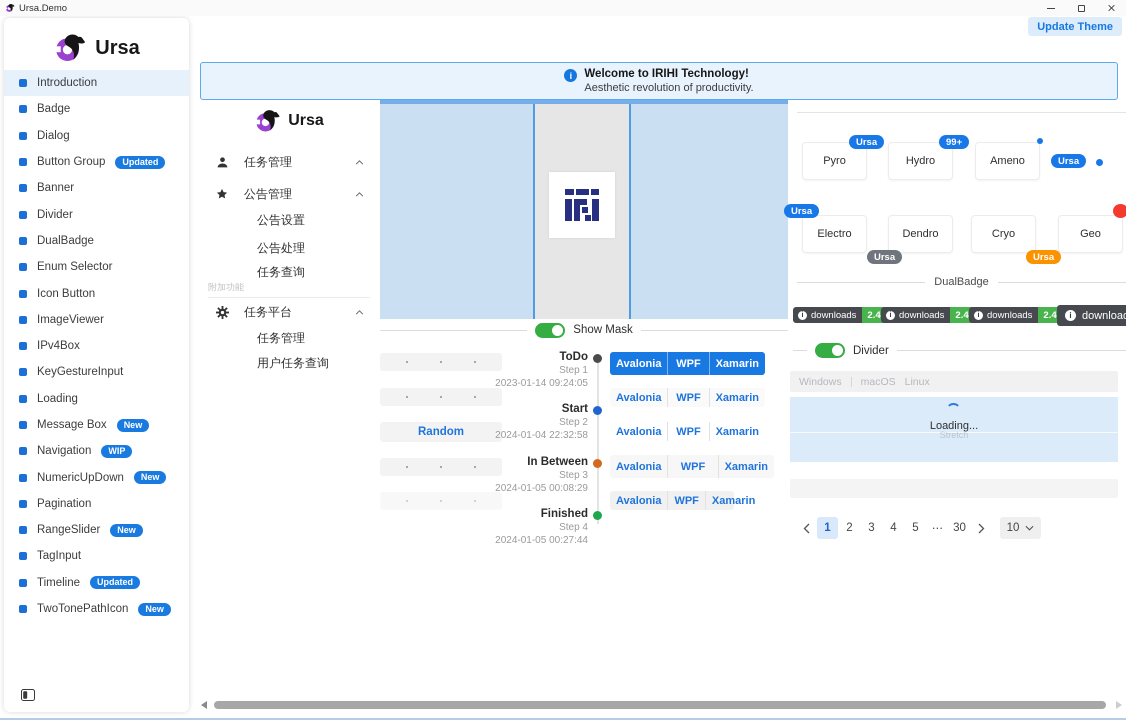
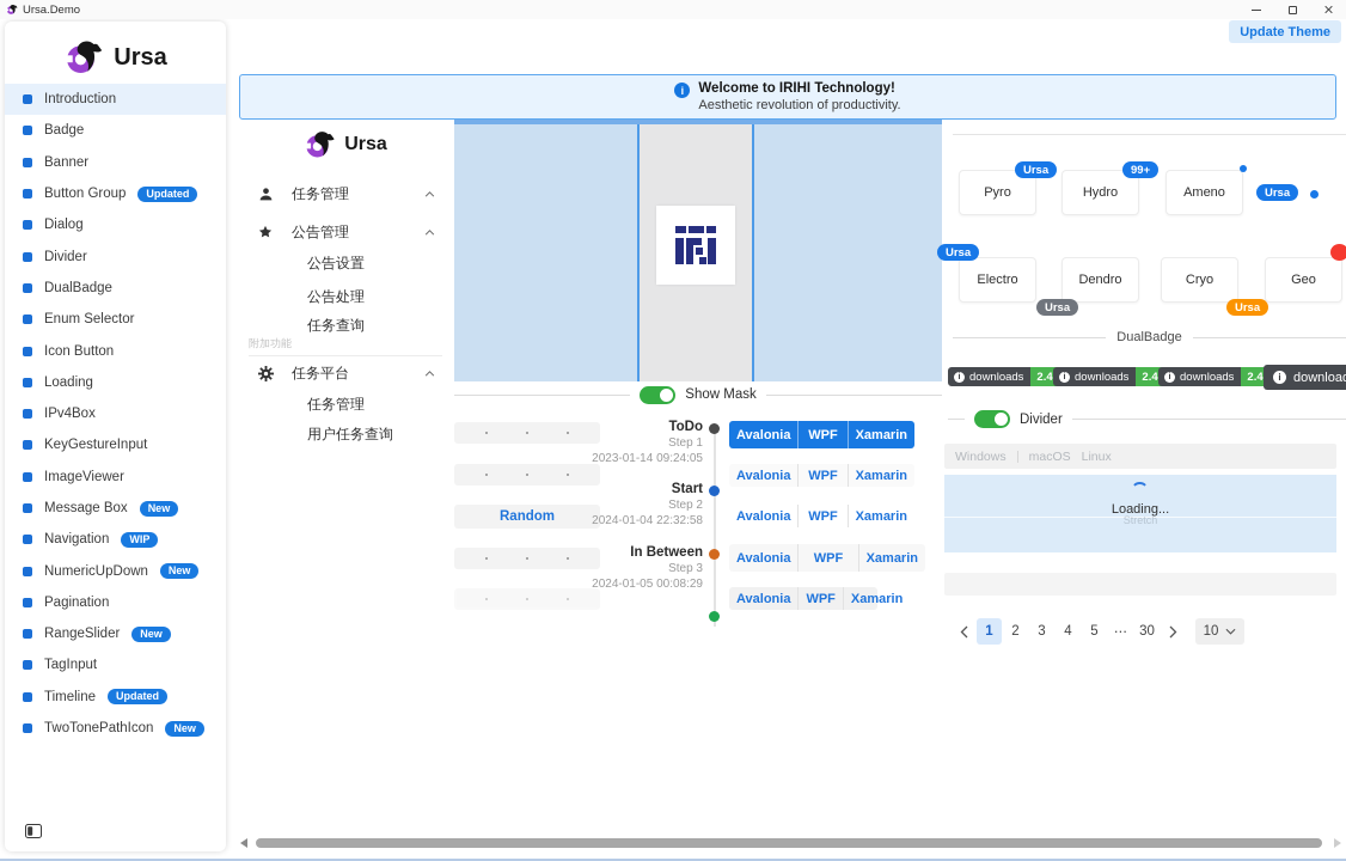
  Ursa.Demo
  Update Theme
  Ursa
  Introduction
  Badge
- Dialog
+ Banner
  Button Group
  Updated
- Banner
+ Dialog
  Divider
  DualBadge
  Enum Selector
  Icon Button
- ImageViewer
+ Loading
  IPv4Box
  KeyGestureInput
- Loading
+ ImageViewer
  Message Box
  New
  Navigation
  WIP
  NumericUpDown
  New
  Pagination
  RangeSlider
  New
  TagInput
  Timeline
  Updated
  TwoTonePathIcon
  New
  i
  Welcome to IRIHI Technology!
  Aesthetic revolution of productivity.
  Ursa
  任务管理
  公告管理
  公告设置
  公告处理
  任务查询
  附加功能
  任务平台
  任务管理
  用户任务查询
  Show Mask
  Random
  ToDo
  Step 1
  2023-01-14 09:24:05
  Start
  Step 2
  2024-01-04 22:32:58
  In Between
  Step 3
  2024-01-05 00:08:29
- Finished
- Step 4
- 2024-01-05 00:27:44
  Avalonia
  WPF
  Xamarin
  Avalonia
  WPF
  Xamarin
  Avalonia
  WPF
  Xamarin
  Avalonia
  WPF
  Xamarin
  Avalonia
  WPF
  Xamarin
  Pyro
  Hydro
  Ameno
  Electro
  Dendro
  Cryo
  Geo
  Ursa
  99+
  Ursa
  Ursa
  Ursa
  Ursa
  DualBadge
  downloads
  2.4
  downloads
  2.4
  downloads
  2.4
  i
  downloa
  Divider
  Windows
  macOS
  Linux
  Stretch
  Loading...
  1
  2
  3
  4
  5
  ⋯
  30
  10
